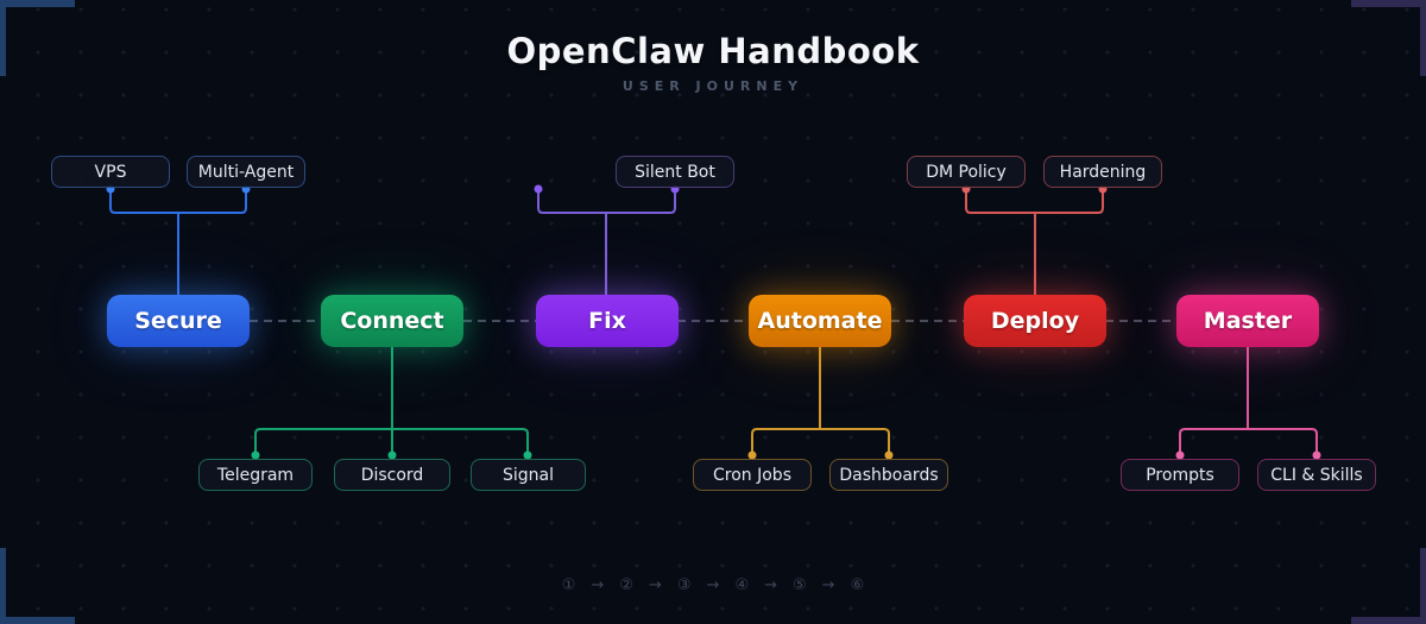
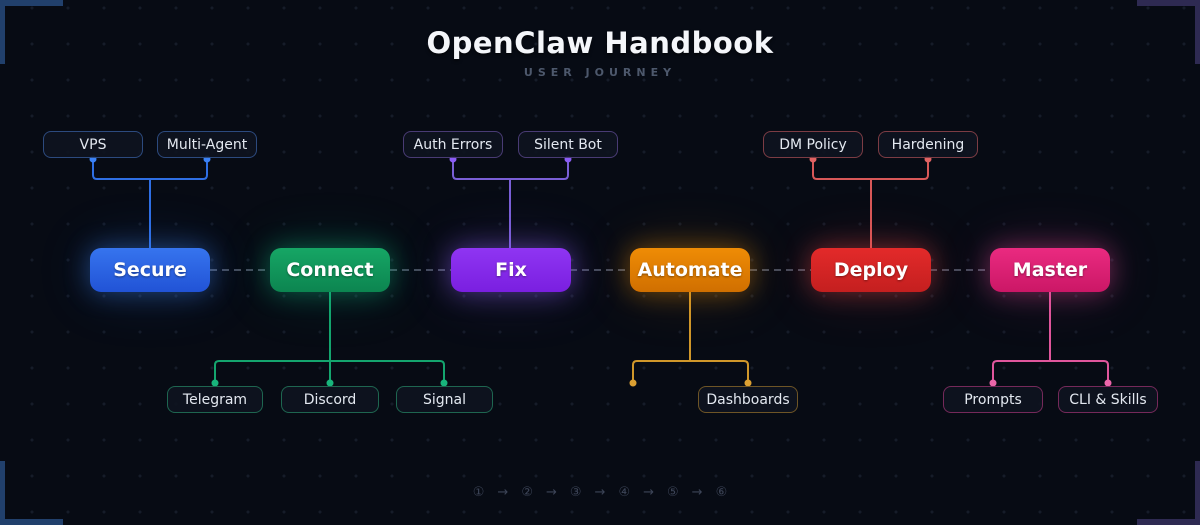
  OpenClaw Handbook
  USER JOURNEY
  Secure
  Connect
  Fix
  Automate
  Deploy
  Master
  VPS
  Multi-Agent
+ Auth Errors
  Silent Bot
  DM Policy
  Hardening
  Telegram
  Discord
  Signal
- Cron Jobs
  Dashboards
  Prompts
  CLI & Skills
  ①
  →
  ②
  →
  ③
  →
  ④
  →
  ⑤
  →
  ⑥
